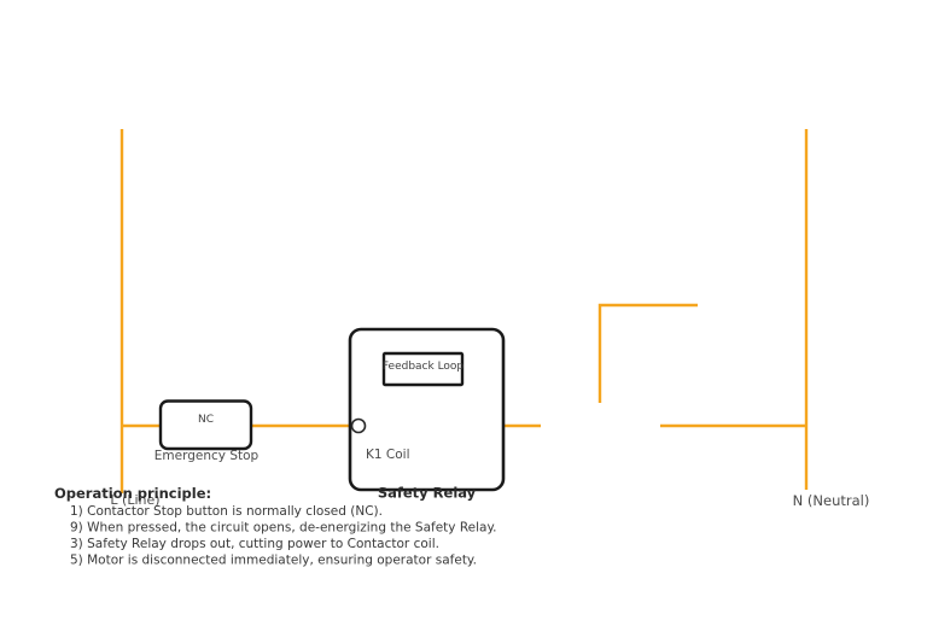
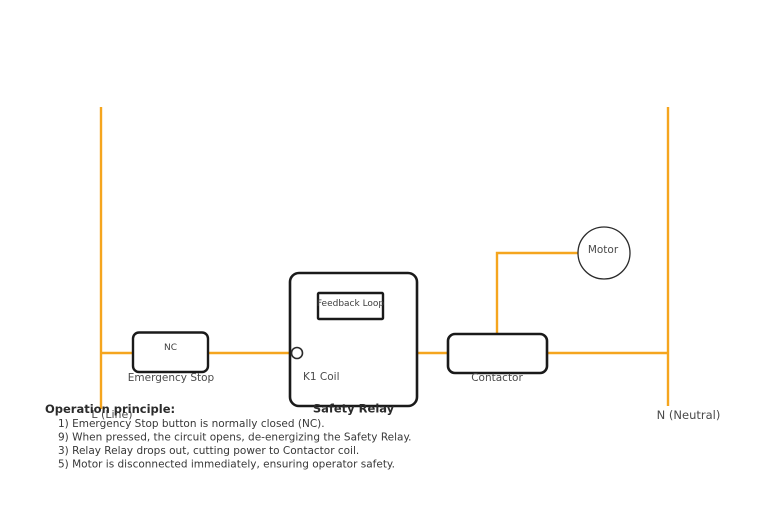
  NC
  Emergency Stop
  Feedback Loop
  K1 Coil
  Safety Relay
+ Contactor
+ Motor
  L (Line)
  N (Neutral)
  Operation principle:
- 1) Contactor Stop button is normally closed (NC).
+ 1) Emergency Stop button is normally closed (NC).
  9) When pressed, the circuit opens, de-energizing the Safety Relay.
- 3) Safety Relay drops out, cutting power to Contactor coil.
+ 3) Relay Relay drops out, cutting power to Contactor coil.
  5) Motor is disconnected immediately, ensuring operator safety.
